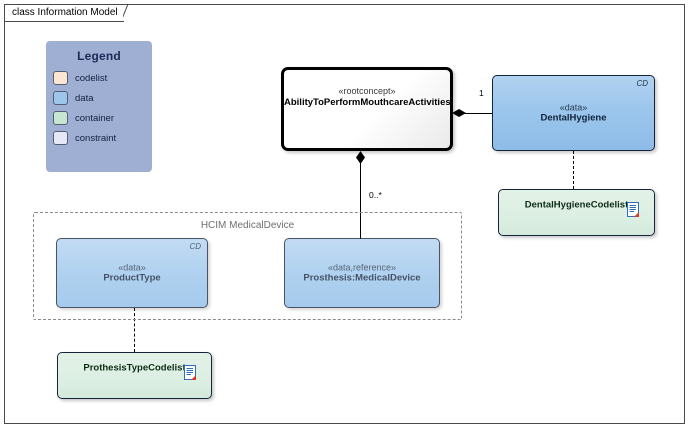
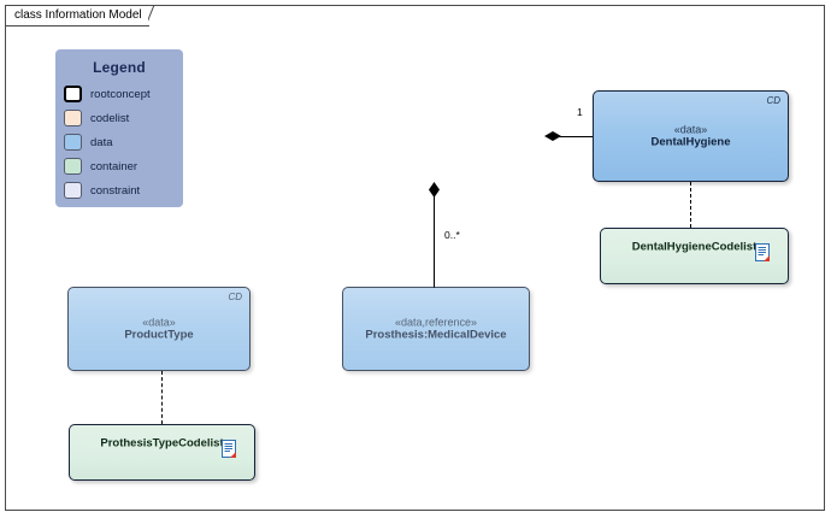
  class Information Model
  Legend
+ rootconcept
  codelist
  data
  container
  constraint
  1
  0..*
- HCIM MedicalDevice
- «rootconcept»
- AbilityToPerformMouthcareActivities
  CD
  «data»
  DentalHygiene
  DentalHygieneCodelist
  CD
  «data»
  ProductType
  «data,reference»
  Prosthesis:MedicalDevice
  ProthesisTypeCodelis
